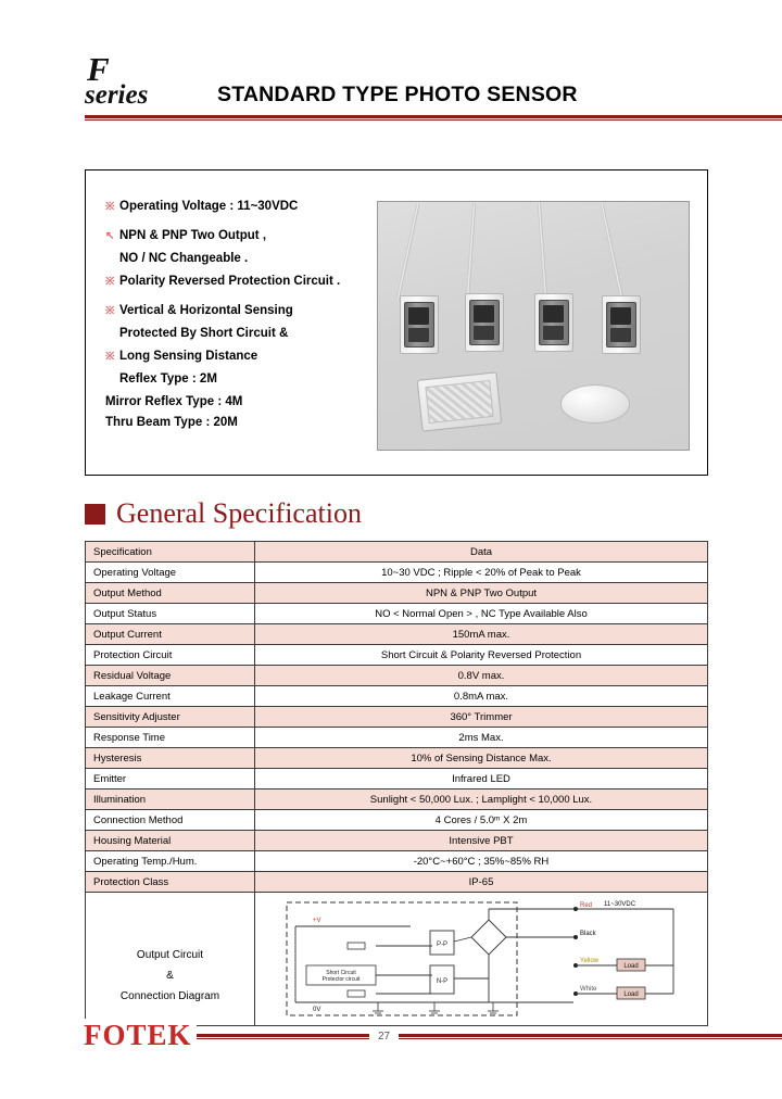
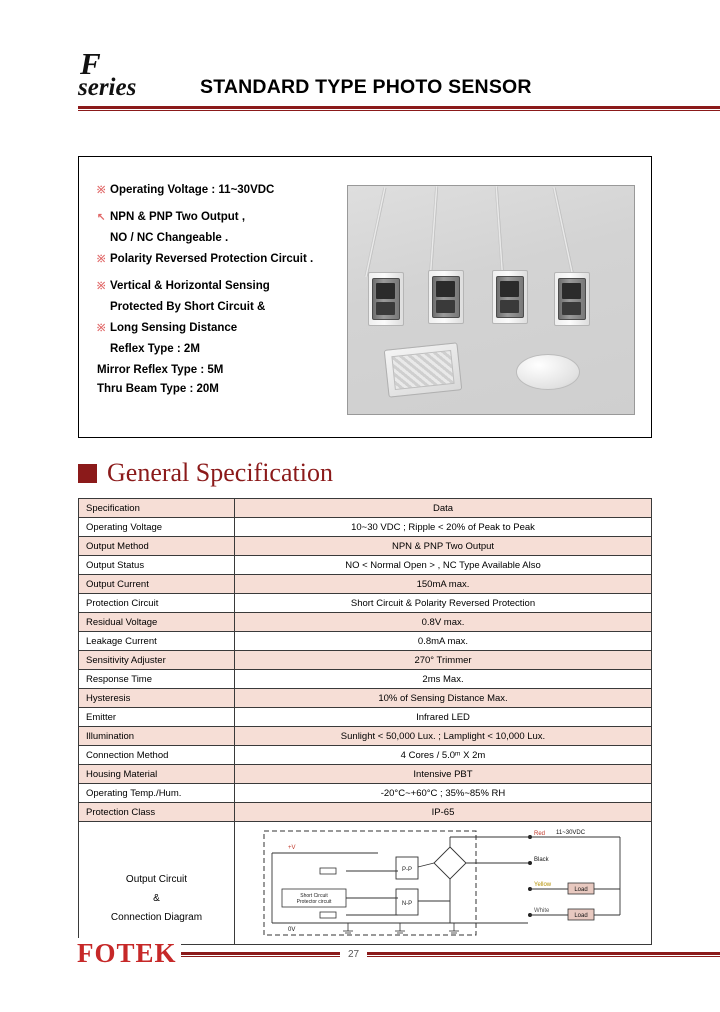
  F
  series
  STANDARD TYPE PHOTO SENSOR
  ※
  Operating Voltage : 11~30VDC
  ↖
  NPN & PNP Two Output ,
  NO / NC Changeable .
  ※
  Polarity Reversed Protection Circuit .
  ※
  Vertical & Horizontal Sensing
  Protected By Short Circuit &
  ※
  Long Sensing Distance
  Reflex Type : 2M
- Mirror Reflex Type : 4M
+ Mirror Reflex Type : 5M
  Thru Beam Type : 20M
  General Specification
  Specification	Data
  Operating Voltage	10~30 VDC ; Ripple < 20% of Peak to Peak
  Output Method	NPN & PNP Two Output
  Output Status	NO < Normal Open > , NC Type Available Also
  Output Current	150mA max.
  Protection Circuit	Short Circuit & Polarity Reversed Protection
  Residual Voltage	0.8V max.
  Leakage Current	0.8mA max.
- Sensitivity Adjuster	360° Trimmer
+ Sensitivity Adjuster	270° Trimmer
  Response Time	2ms Max.
  Hysteresis	10% of Sensing Distance Max.
  Emitter	Infrared LED
  Illumination	Sunlight < 50,000 Lux. ; Lamplight < 10,000 Lux.
  Connection Method	4 Cores / 5.0ᵐ X 2m
  Housing Material	Intensive PBT
  Operating Temp./Hum.	-20°C~+60°C ; 35%~85% RH
  Protection Class	IP-65
  FOTEK
  27
